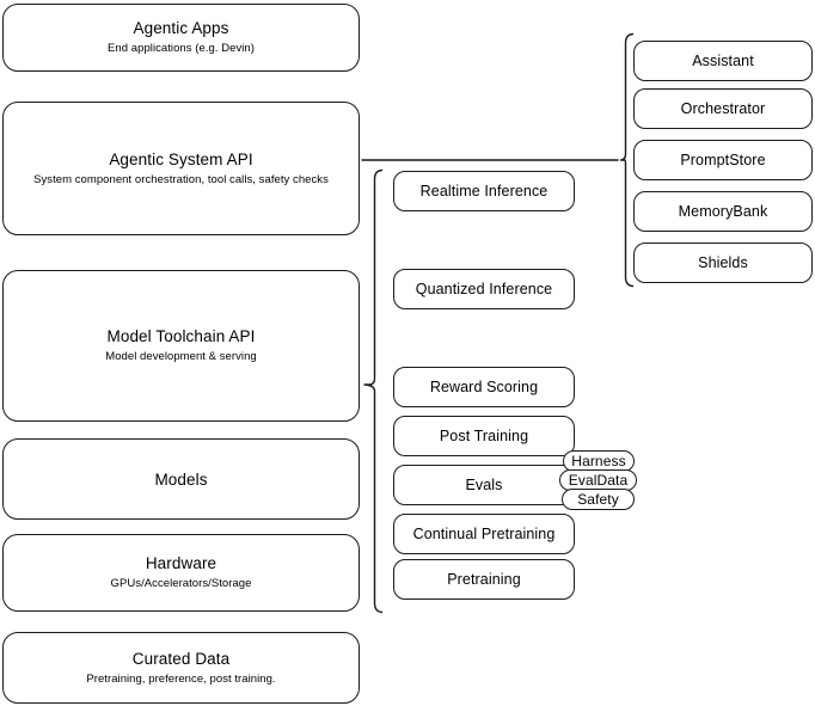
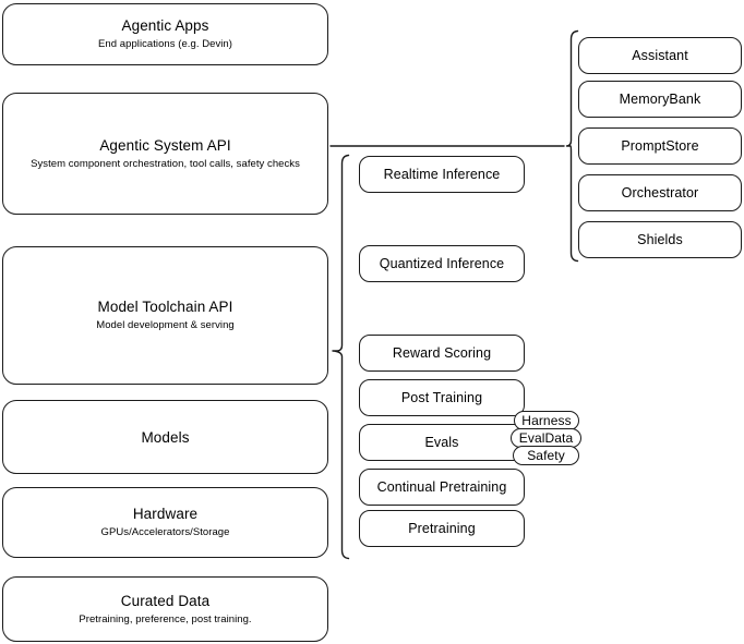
  Agentic Apps
  End applications (e.g. Devin)
  Agentic System API
  System component orchestration, tool calls, safety checks
  Model Toolchain API
  Model development & serving
  Models
  Hardware
  GPUs/Accelerators/Storage
  Curated Data
  Pretraining, preference, post training.
  Realtime Inference
  Quantized Inference
  Reward Scoring
  Post Training
  Evals
  Continual Pretraining
  Pretraining
  Harness
  EvalData
  Safety
  Assistant
- Orchestrator
+ MemoryBank
  PromptStore
- MemoryBank
+ Orchestrator
  Shields
